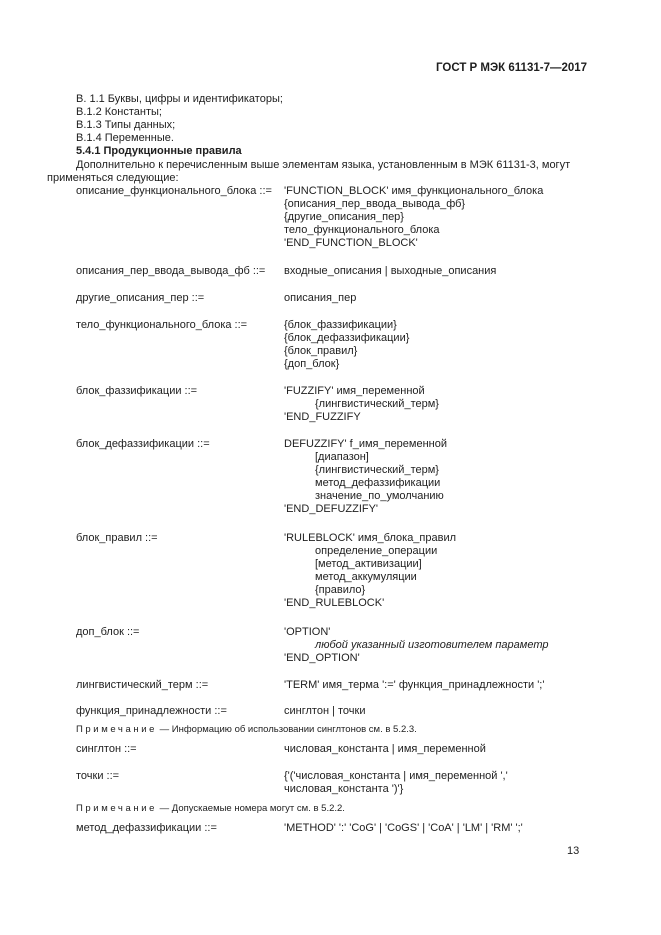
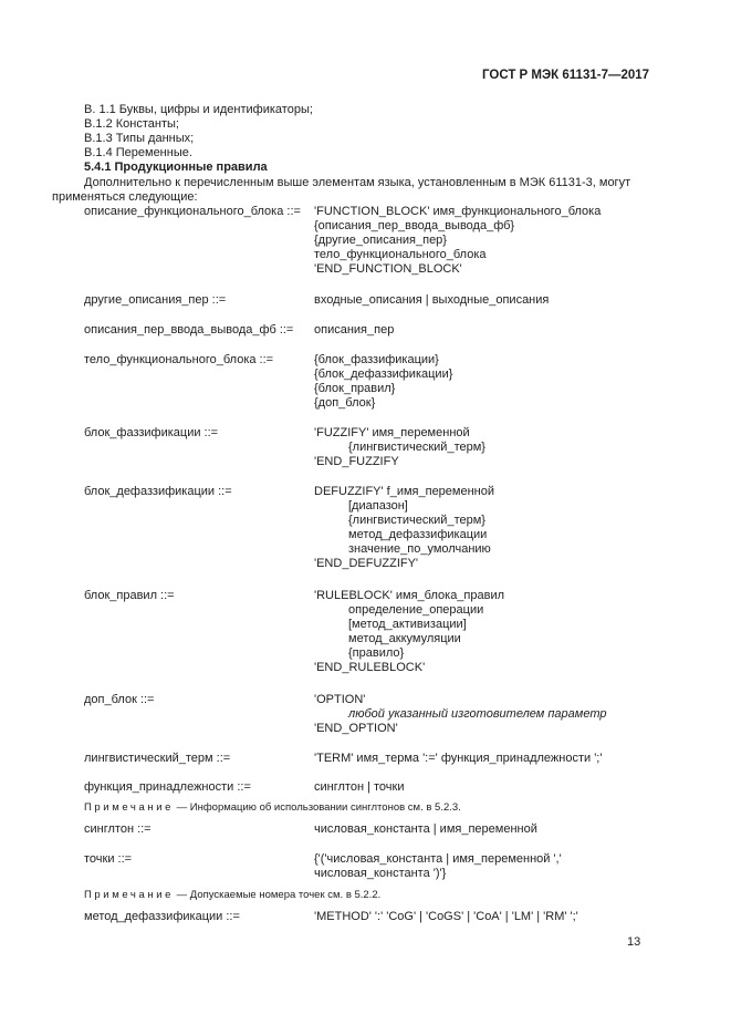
  ГОСТ Р МЭК 61131-7—2017
  В. 1.1 Буквы, цифры и идентификаторы;
  В.1.2 Константы;
  В.1.3 Типы данных;
  В.1.4 Переменные.
  5.4.1 Продукционные правила
  Дополнительно к перечисленным выше элементам языка, установленным в МЭК 61131-3, могут
  применяться следующие:
  описание_функционального_блока ::=
  'FUNCTION_BLOCK' имя_функционального_блока
  {описания_пер_ввода_вывода_фб}
  {другие_описания_пер}
  тело_функционального_блока
  'END_FUNCTION_BLOCK'
- описания_пер_ввода_вывода_фб ::=
+ другие_описания_пер ::=
  входные_описания | выходные_описания
- другие_описания_пер ::=
+ описания_пер_ввода_вывода_фб ::=
  описания_пер
  тело_функционального_блока ::=
  {блок_фаззификации}
  {блок_дефаззификации}
  {блок_правил}
  {доп_блок}
  блок_фаззификации ::=
  'FUZZIFY' имя_переменной
  {лингвистический_терм}
  'END_FUZZIFY
  блок_дефаззификации ::=
  DEFUZZIFY' f_имя_переменной
  [диапазон]
  {лингвистический_терм}
  метод_дефаззификации
  значение_по_умолчанию
  'END_DEFUZZIFY'
  блок_правил ::=
  'RULEBLOCK' имя_блока_правил
  определение_операции
  [метод_активизации]
  метод_аккумуляции
  {правило}
  'END_RULEBLOCK'
  доп_блок ::=
  'OPTION'
  любой указанный изготовителем параметр
  'END_OPTION'
  лингвистический_терм ::=
  'TERM' имя_терма ':=' функция_принадлежности ';'
  функция_принадлежности ::=
  синглтон | точки
  Примечание — Информацию об использовании синглтонов см. в 5.2.3.
  синглтон ::=
  числовая_константа | имя_переменной
  точки ::=
  {'('числовая_константа | имя_переменной ','
  числовая_константа ')'}
- Примечание — Допускаемые номера могут см. в 5.2.2.
+ Примечание — Допускаемые номера точек см. в 5.2.2.
  метод_дефаззификации ::=
  'METHOD' ':' 'CoG' | 'CoGS' | 'CoA' | 'LM' | 'RM' ';'
  13
